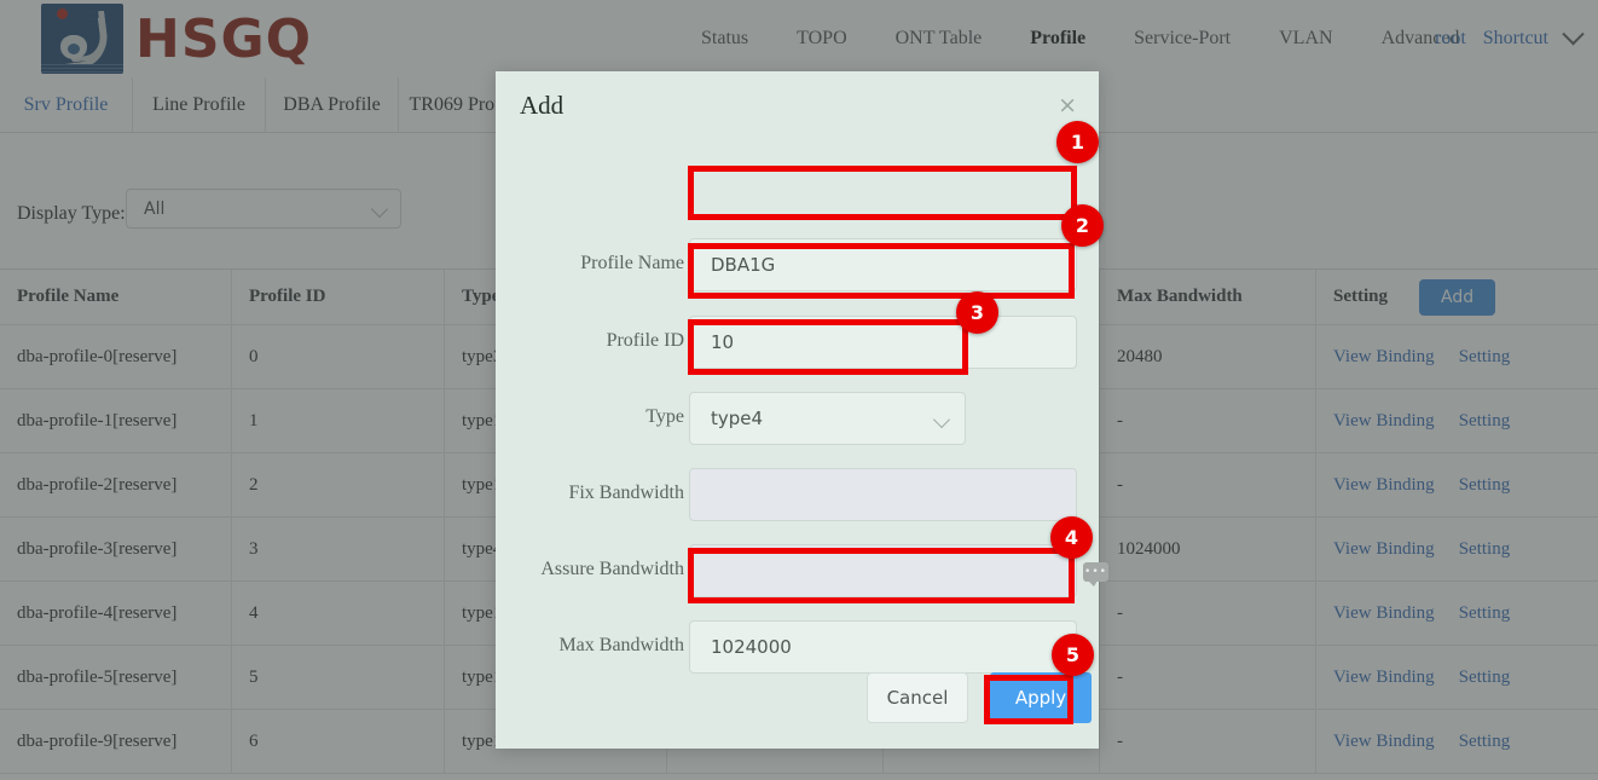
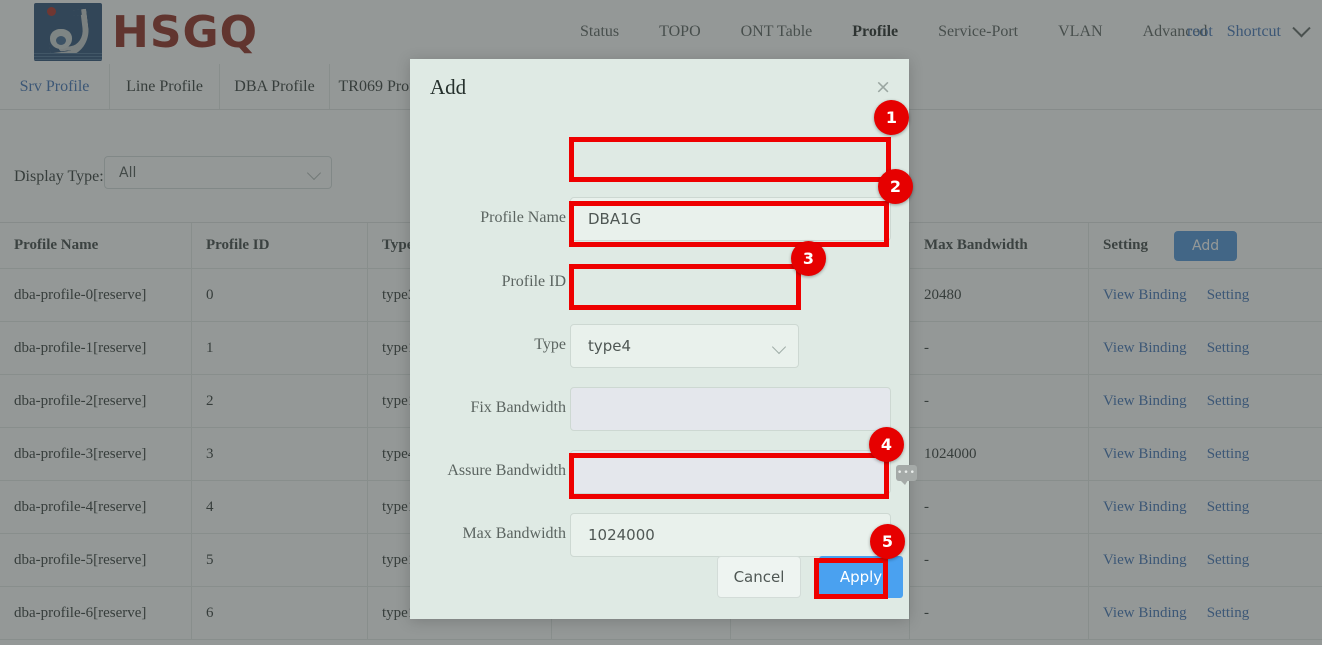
  HSGQ
  Status
  TOPO
  ONT Table
  Profile
  Service-Port
  VLAN
  Advanced
  root
  Shortcut
  Srv Profile
  Line Profile
  DBA Profile
  Display Type:
  All
  Profile Name
  Profile ID
  Typ
  Max Bandwidth
  Setting
  Add
  dba-profile-0[reserve]
  0
  type
  20480
  View Binding
  Setting
  dba-profile-1[reserve]
  1
  type
  -
  View Binding
  Setting
  dba-profile-2[reserve]
  2
  type
  -
  View Binding
  Setting
  dba-profile-3[reserve]
  3
  type
  1024000
  View Binding
  Setting
  dba-profile-4[reserve]
  4
  type
  -
  View Binding
  Setting
  dba-profile-5[reserve]
  5
  type
  -
  View Binding
  Setting
- dba-profile-9[reserve]
+ dba-profile-6[reserve]
  6
  type
  -
  View Binding
  Setting
  Add
  ×
  Profile Name
  DBA1G
  Profile ID
- 10
  Type
  type4
  Fix Bandwidth
  Assure Bandwidth
  Max Bandwidth
  1024000
  Cancel
  Apply
  •••
  1
  2
  3
  4
  5
